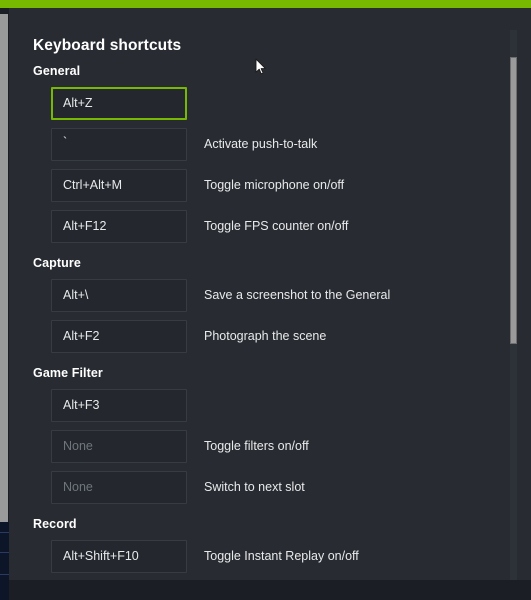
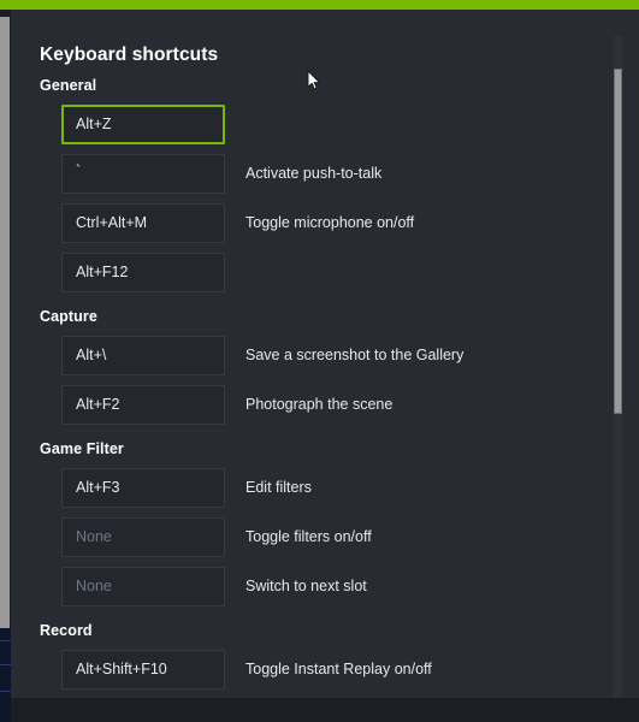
  Keyboard shortcuts
  General
  Alt+Z
  `
  Activate push-to-talk
  Ctrl+Alt+M
  Toggle microphone on/off
  Alt+F12
- Toggle FPS counter on/off
  Capture
  Alt+\
- Save a screenshot to the General
+ Save a screenshot to the Gallery
  Alt+F2
  Photograph the scene
  Game Filter
  Alt+F3
+ Edit filters
  None
  Toggle filters on/off
  None
  Switch to next slot
  Record
  Alt+Shift+F10
  Toggle Instant Replay on/off
